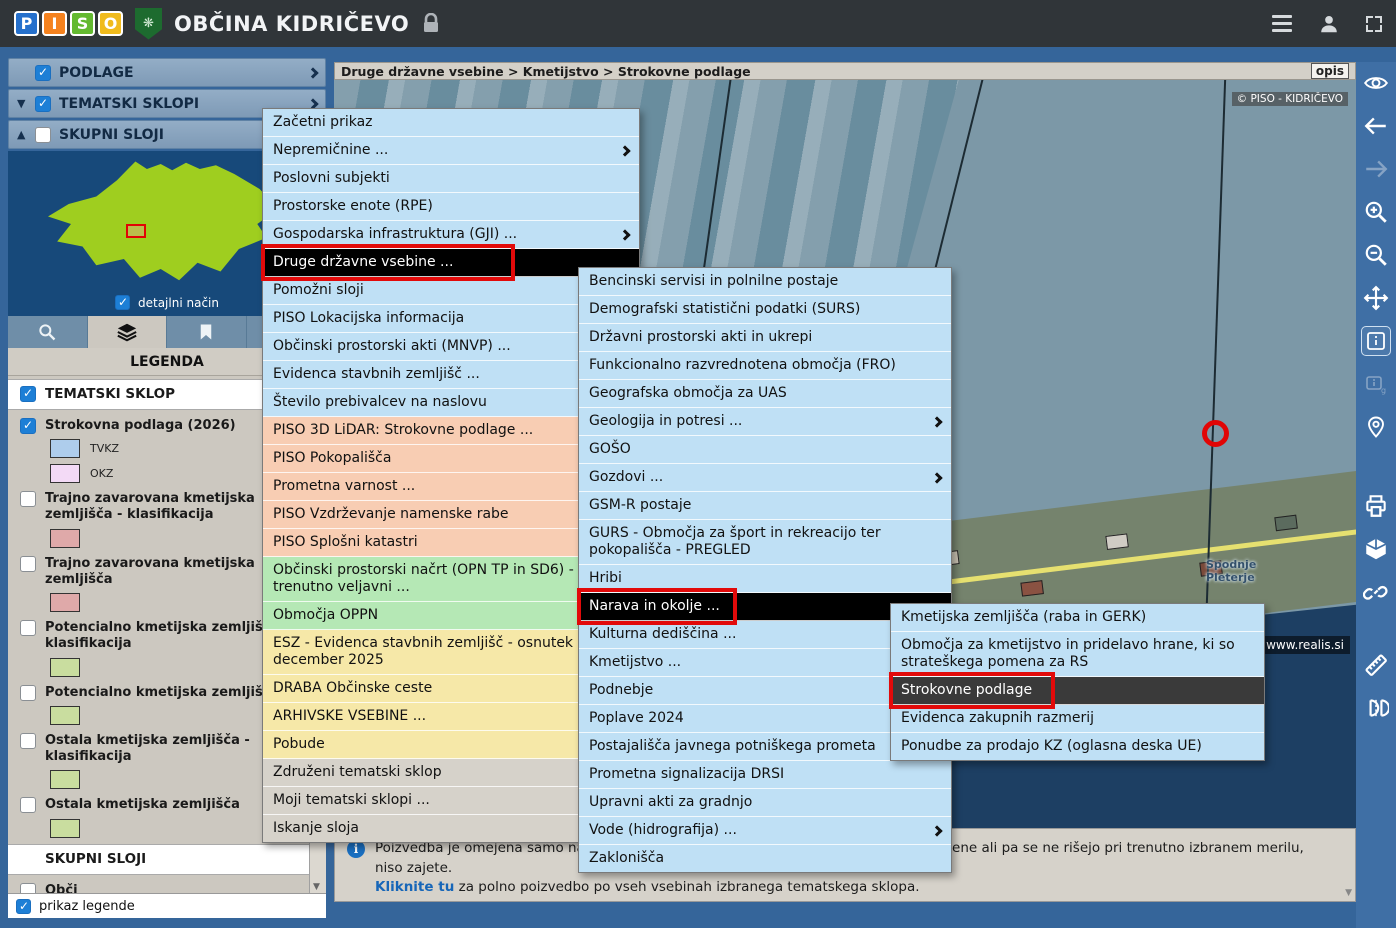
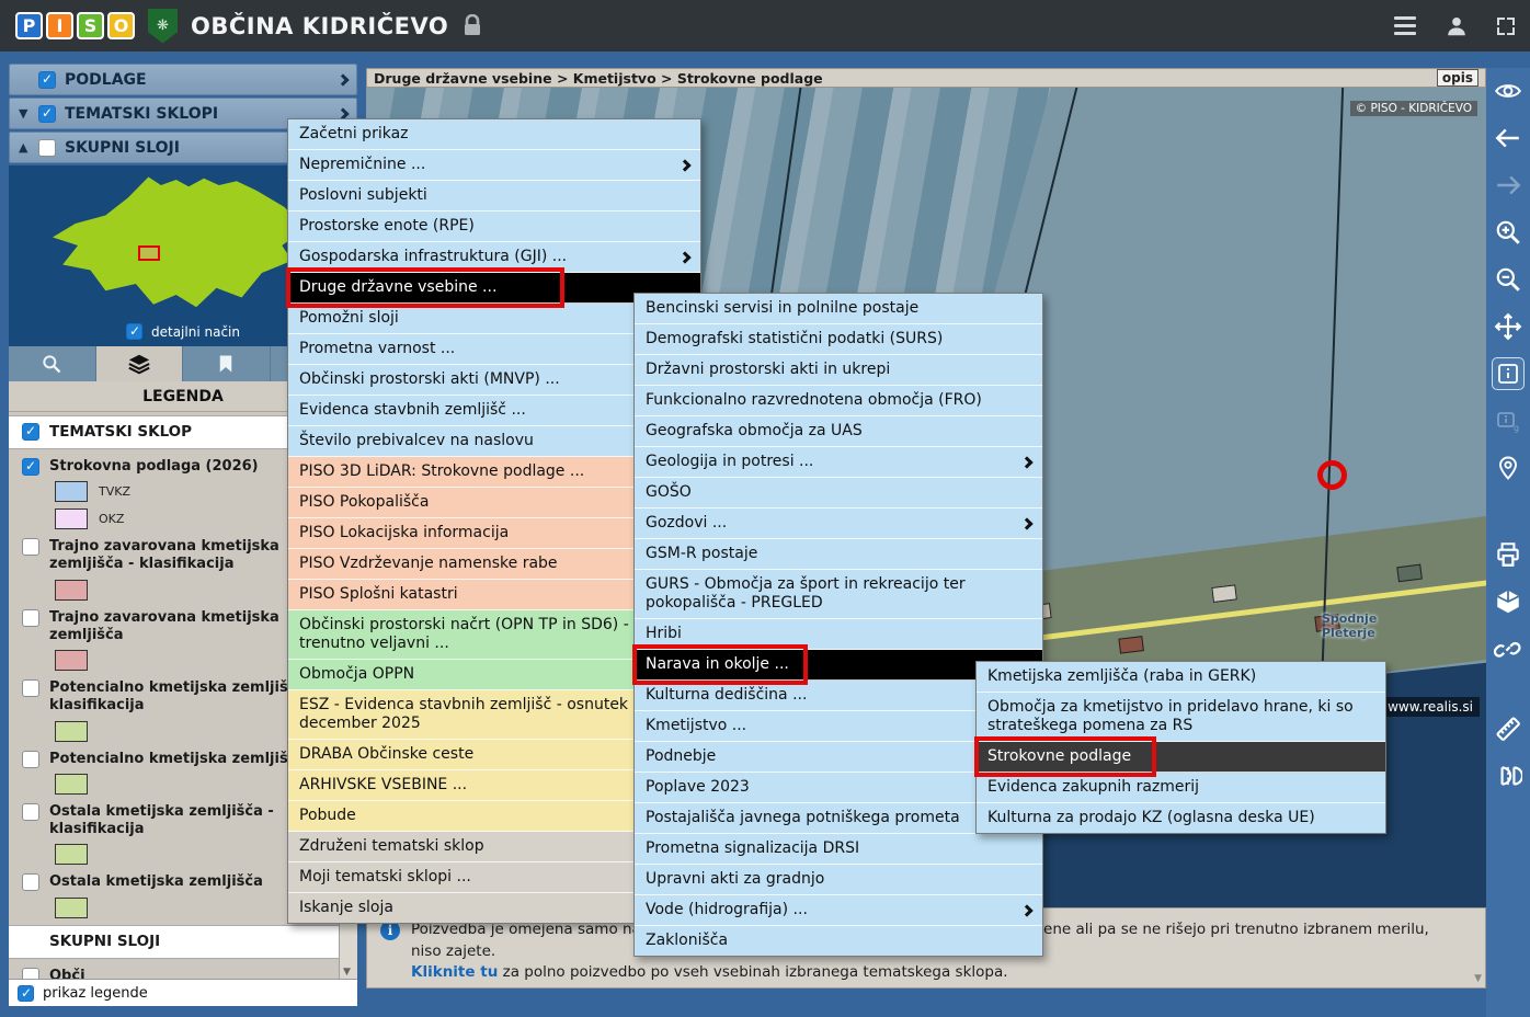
  P
  I
  S
  O
  ❋
  OBČINA KIDRIČEVO
  PODLAGE
  ▼
  TEMATSKI SKLOPI
  ▲
  SKUPNI SLOJI
  detajlni način
  LEGENDA
  TEMATSKI SKLOP
  Strokovna podlaga (2026)
  TVKZ
  OKZ
  Trajno zavarovana kmetijska zemljišča - klasifikacija
  Trajno zavarovana kmetijska zemljišča
  Potencialno kmetijska zemljiš klasifikacija
  Potencialno kmetijska zemljiš
  Ostala kmetijska zemljišča - klasifikacija
  Ostala kmetijska zemljišča
  SKUPNI SLOJI
  Obči
  ▼
  prikaz legende
  Druge državne vsebine > Kmetijstvo > Strokovne podlage
  opis
  Spodnje
  Pleterje
  © PISO - KIDRIČEVO
  www.realis.si
  i
  Kliknite tu za polno poizvedbo po vseh vsebinah izbranega tematskega sklopa.
  ▼
  g
  Začetni prikaz
  Nepremičnine ...
  Poslovni subjekti
  Prostorske enote (RPE)
  Gospodarska infrastruktura (GJI) ...
  Druge državne vsebine ...
  Pomožni sloji
- PISO Lokacijska informacija
+ Prometna varnost ...
  Občinski prostorski akti (MNVP) ...
  Evidenca stavbnih zemljišč ...
  Število prebivalcev na naslovu
  PISO 3D LiDAR: Strokovne podlage ...
  PISO Pokopališča
- Prometna varnost ...
+ PISO Lokacijska informacija
  PISO Vzdrževanje namenske rabe
  PISO Splošni katastri
  Občinski prostorski načrt (OPN TP in SD6) - trenutno veljavni ...
  Območja OPPN
  ESZ - Evidenca stavbnih zemljišč - osnutek december 2025
  DRABA Občinske ceste
  ARHIVSKE VSEBINE ...
  Pobude
  Združeni tematski sklop
  Moji tematski sklopi ...
  Iskanje sloja
  Bencinski servisi in polnilne postaje
  Demografski statistični podatki (SURS)
  Državni prostorski akti in ukrepi
  Funkcionalno razvrednotena območja (FRO)
  Geografska območja za UAS
  Geologija in potresi ...
  GOŠO
  Gozdovi ...
  GSM-R postaje
  GURS - Območja za šport in rekreacijo ter pokopališča - PREGLED
  Hribi
  Narava in okolje ...
  Kulturna dediščina ...
  Kmetijstvo ...
  Podnebje
- Poplave 2024
+ Poplave 2023
  Postajališča javnega potniškega prometa
  Prometna signalizacija DRSI
  Upravni akti za gradnjo
  Vode (hidrografija) ...
  Zaklonišča
  Kmetijska zemljišča (raba in GERK)
  Območja za kmetijstvo in pridelavo hrane, ki so strateškega pomena za RS
  Strokovne podlage
  Evidenca zakupnih razmerij
- Ponudbe za prodajo KZ (oglasna deska UE)
+ Kulturna za prodajo KZ (oglasna deska UE)
